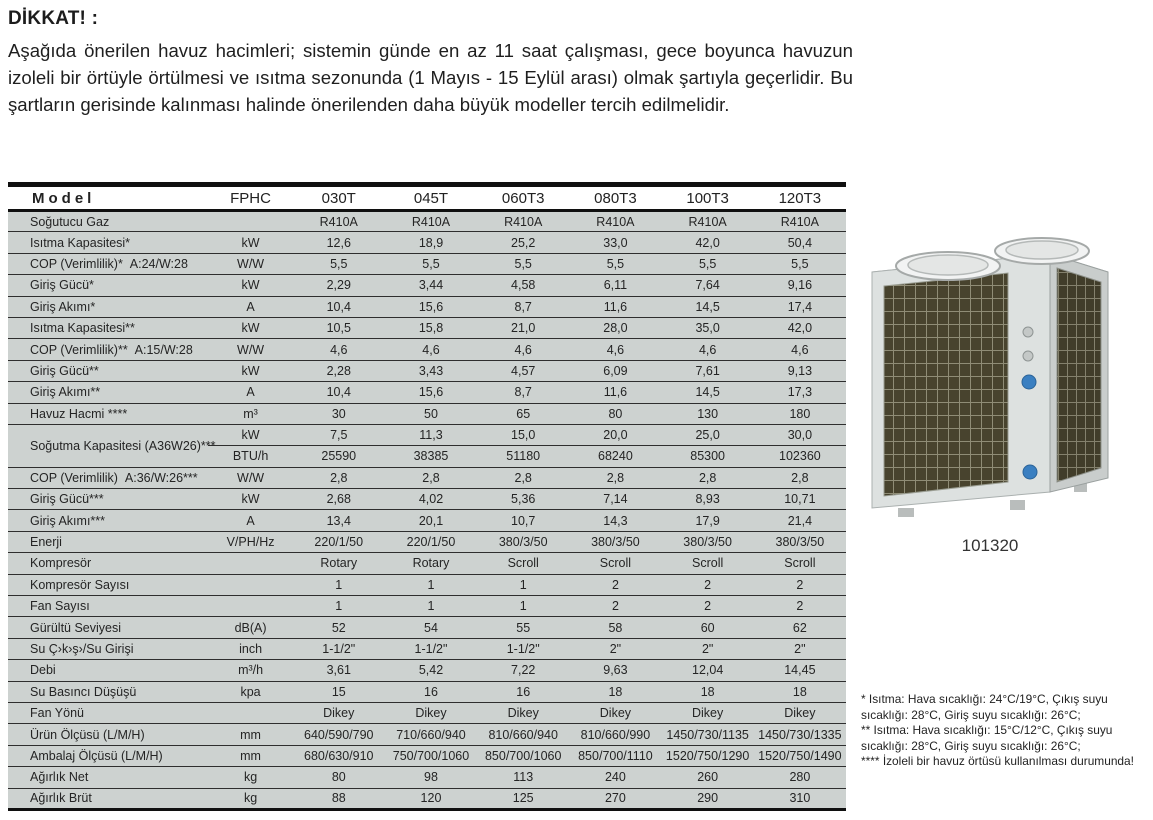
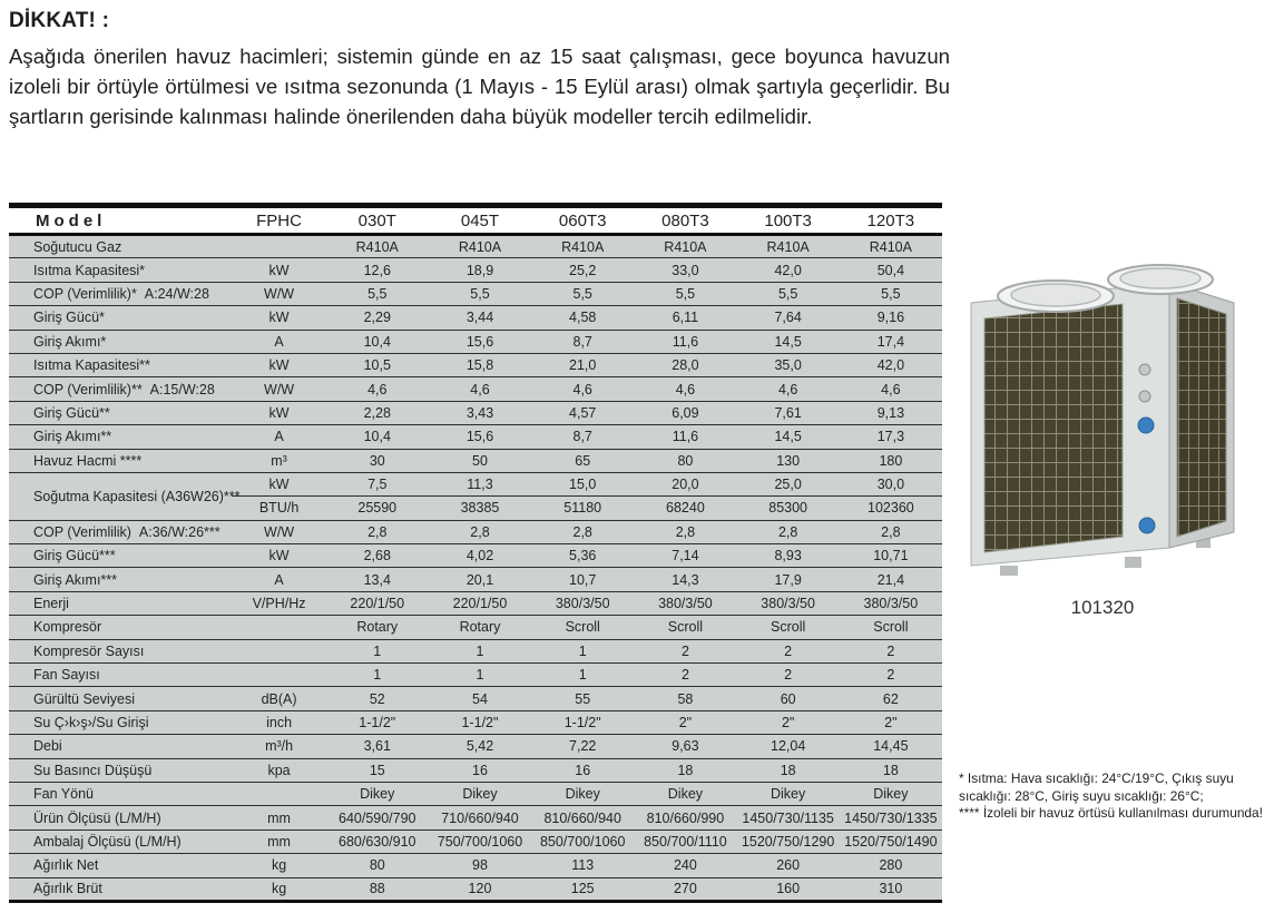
  DİKKAT! :
- Aşağıda önerilen havuz hacimleri; sistemin günde en az 11 saat çalışması, gece boyunca havuzun izoleli bir örtüyle örtülmesi ve ısıtma sezonunda (1 Mayıs - 15 Eylül arası) olmak şartıyla geçerlidir. Bu şartların gerisinde kalınması halinde önerilenden daha büyük modeller tercih edilmelidir.
+ Aşağıda önerilen havuz hacimleri; sistemin günde en az 15 saat çalışması, gece boyunca havuzun izoleli bir örtüyle örtülmesi ve ısıtma sezonunda (1 Mayıs - 15 Eylül arası) olmak şartıyla geçerlidir. Bu şartların gerisinde kalınması halinde önerilenden daha büyük modeller tercih edilmelidir.
  Model	FPHC	030T	045T	060T3	080T3	100T3	120T3
  Soğutucu Gaz		R410A	R410A	R410A	R410A	R410A	R410A
  Isıtma Kapasitesi*	kW	12,6	18,9	25,2	33,0	42,0	50,4
  COP (Verimlilik)* A:24/W:28	W/W	5,5	5,5	5,5	5,5	5,5	5,5
  Giriş Gücü*	kW	2,29	3,44	4,58	6,11	7,64	9,16
  Giriş Akımı*	A	10,4	15,6	8,7	11,6	14,5	17,4
  Isıtma Kapasitesi**	kW	10,5	15,8	21,0	28,0	35,0	42,0
  COP (Verimlilik)** A:15/W:28	W/W	4,6	4,6	4,6	4,6	4,6	4,6
  Giriş Gücü**	kW	2,28	3,43	4,57	6,09	7,61	9,13
  Giriş Akımı**	A	10,4	15,6	8,7	11,6	14,5	17,3
  Havuz Hacmi ****	m³	30	50	65	80	130	180
  Soğutma Kapasitesi (A36W26)***	kW	7,5	11,3	15,0	20,0	25,0	30,0
  BTU/h	25590	38385	51180	68240	85300	102360
  COP (Verimlilik) A:36/W:26***	W/W	2,8	2,8	2,8	2,8	2,8	2,8
  Giriş Gücü***	kW	2,68	4,02	5,36	7,14	8,93	10,71
  Giriş Akımı***	A	13,4	20,1	10,7	14,3	17,9	21,4
  Enerji	V/PH/Hz	220/1/50	220/1/50	380/3/50	380/3/50	380/3/50	380/3/50
  Kompresör		Rotary	Rotary	Scroll	Scroll	Scroll	Scroll
  Kompresör Sayısı		1	1	1	2	2	2
  Fan Sayısı		1	1	1	2	2	2
  Gürültü Seviyesi	dB(A)	52	54	55	58	60	62
  Su Ç›k›ş›/Su Girişi	inch	1-1/2"	1-1/2"	1-1/2"	2"	2"	2"
  Debi	m³/h	3,61	5,42	7,22	9,63	12,04	14,45
  Su Basıncı Düşüşü	kpa	15	16	16	18	18	18
  Fan Yönü		Dikey	Dikey	Dikey	Dikey	Dikey	Dikey
  Ürün Ölçüsü (L/M/H)	mm	640/590/790	710/660/940	810/660/940	810/660/990	1450/730/1135	1450/730/1335
  Ambalaj Ölçüsü (L/M/H)	mm	680/630/910	750/700/1060	850/700/1060	850/700/1110	1520/750/1290	1520/750/1490
  Ağırlık Net	kg	80	98	113	240	260	280
- Ağırlık Brüt	kg	88	120	125	270	290	310
+ Ağırlık Brüt	kg	88	120	125	270	160	310
  101320
  * Isıtma: Hava sıcaklığı: 24°C/19°C, Çıkış suyu sıcaklığı: 28°C, Giriş suyu sıcaklığı: 26°C;
- ** Isıtma: Hava sıcaklığı: 15°C/12°C, Çıkış suyu sıcaklığı: 28°C, Giriş suyu sıcaklığı: 26°C;
  **** İzoleli bir havuz örtüsü kullanılması durumunda!
